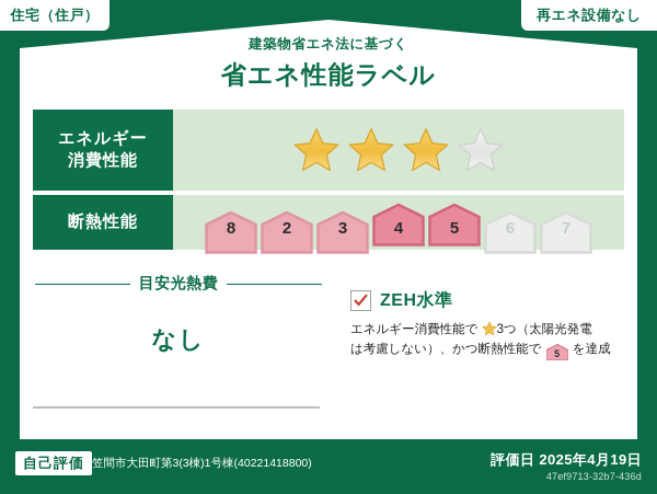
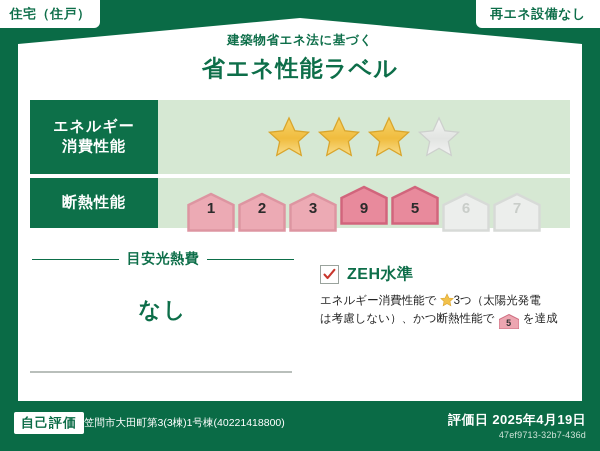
  住宅（住戸）
  再エネ設備なし
  建築物省エネ法に基づく
  省エネ性能ラベル
  エネルギー
  消費性能
  断熱性能
- 8
+ 1
  2
  3
- 4
+ 9
  5
  6
  7
  目安光熱費
  なし
  ZEH水準
  エネルギー消費性能で 3つ（太陽光発電
  は考慮しない）、かつ断熱性能で 5 を達成
  自己評価
  笠間市大田町第3(3棟)1号棟(40221418800)
  評価日 2025年4月19日
  47ef9713-32b7-436d
